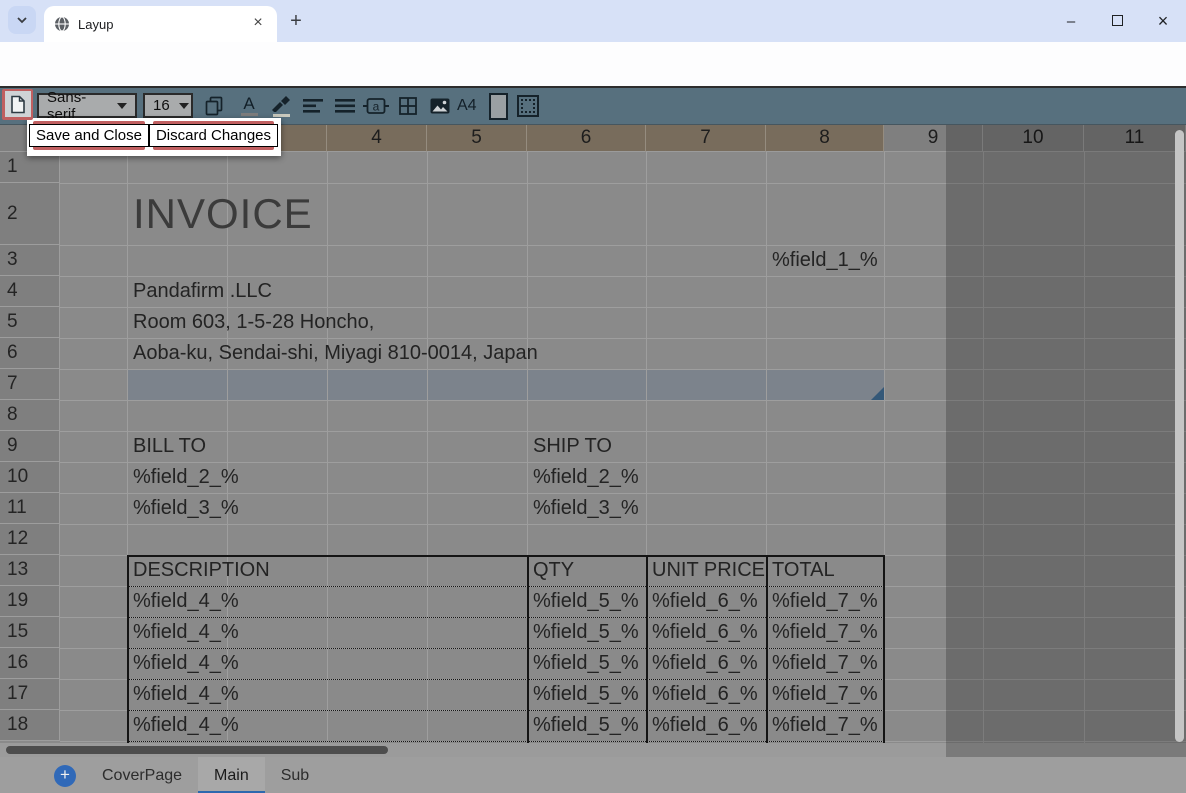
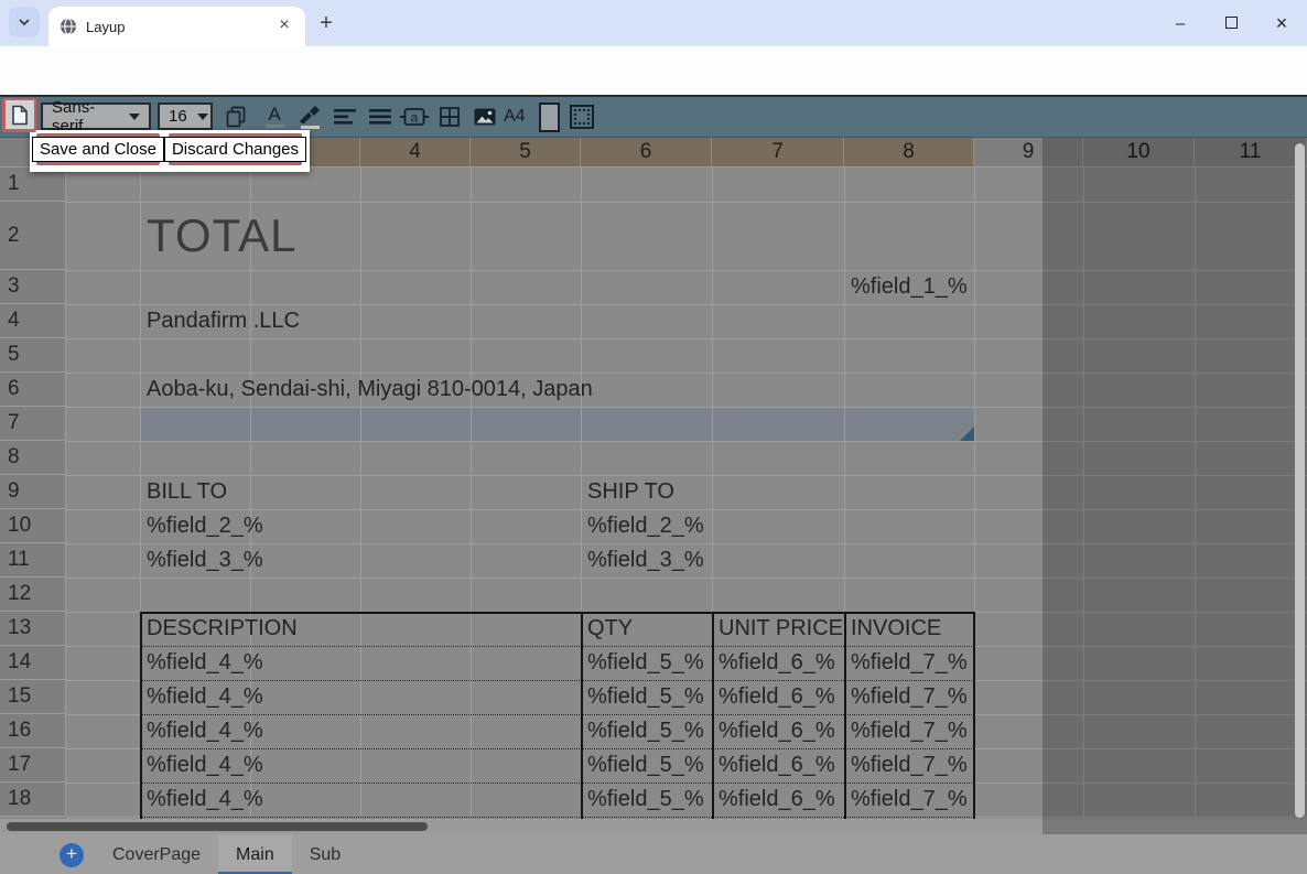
  Layup
  ×
  +
  –
  ×
  Sans-serif
  16
  A
  a
  A4
  4
  5
  6
  7
  8
  9
  10
  11
  1
  2
  3
  4
  5
  6
  7
  8
  9
  10
  11
  12
  13
- 19
+ 14
  15
  16
  17
  18
- INVOICE
+ TOTAL
  %field_1_%
  Pandafirm .LLC
- Room 603, 1-5-28 Honcho,
  Aoba-ku, Sendai-shi, Miyagi 810-0014, Japan
  BILL TO
  SHIP TO
  %field_2_%
  %field_2_%
  %field_3_%
  %field_3_%
  DESCRIPTION
  QTY
  UNIT PRICE
- TOTAL
+ INVOICE
  %field_4_%
  %field_5_%
  %field_6_%
  %field_7_%
  %field_4_%
  %field_5_%
  %field_6_%
  %field_7_%
  %field_4_%
  %field_5_%
  %field_6_%
  %field_7_%
  %field_4_%
  %field_5_%
  %field_6_%
  %field_7_%
  %field_4_%
  %field_5_%
  %field_6_%
  %field_7_%
  Save and Close
  Discard Changes
  +
  CoverPage
  Main
  Sub
